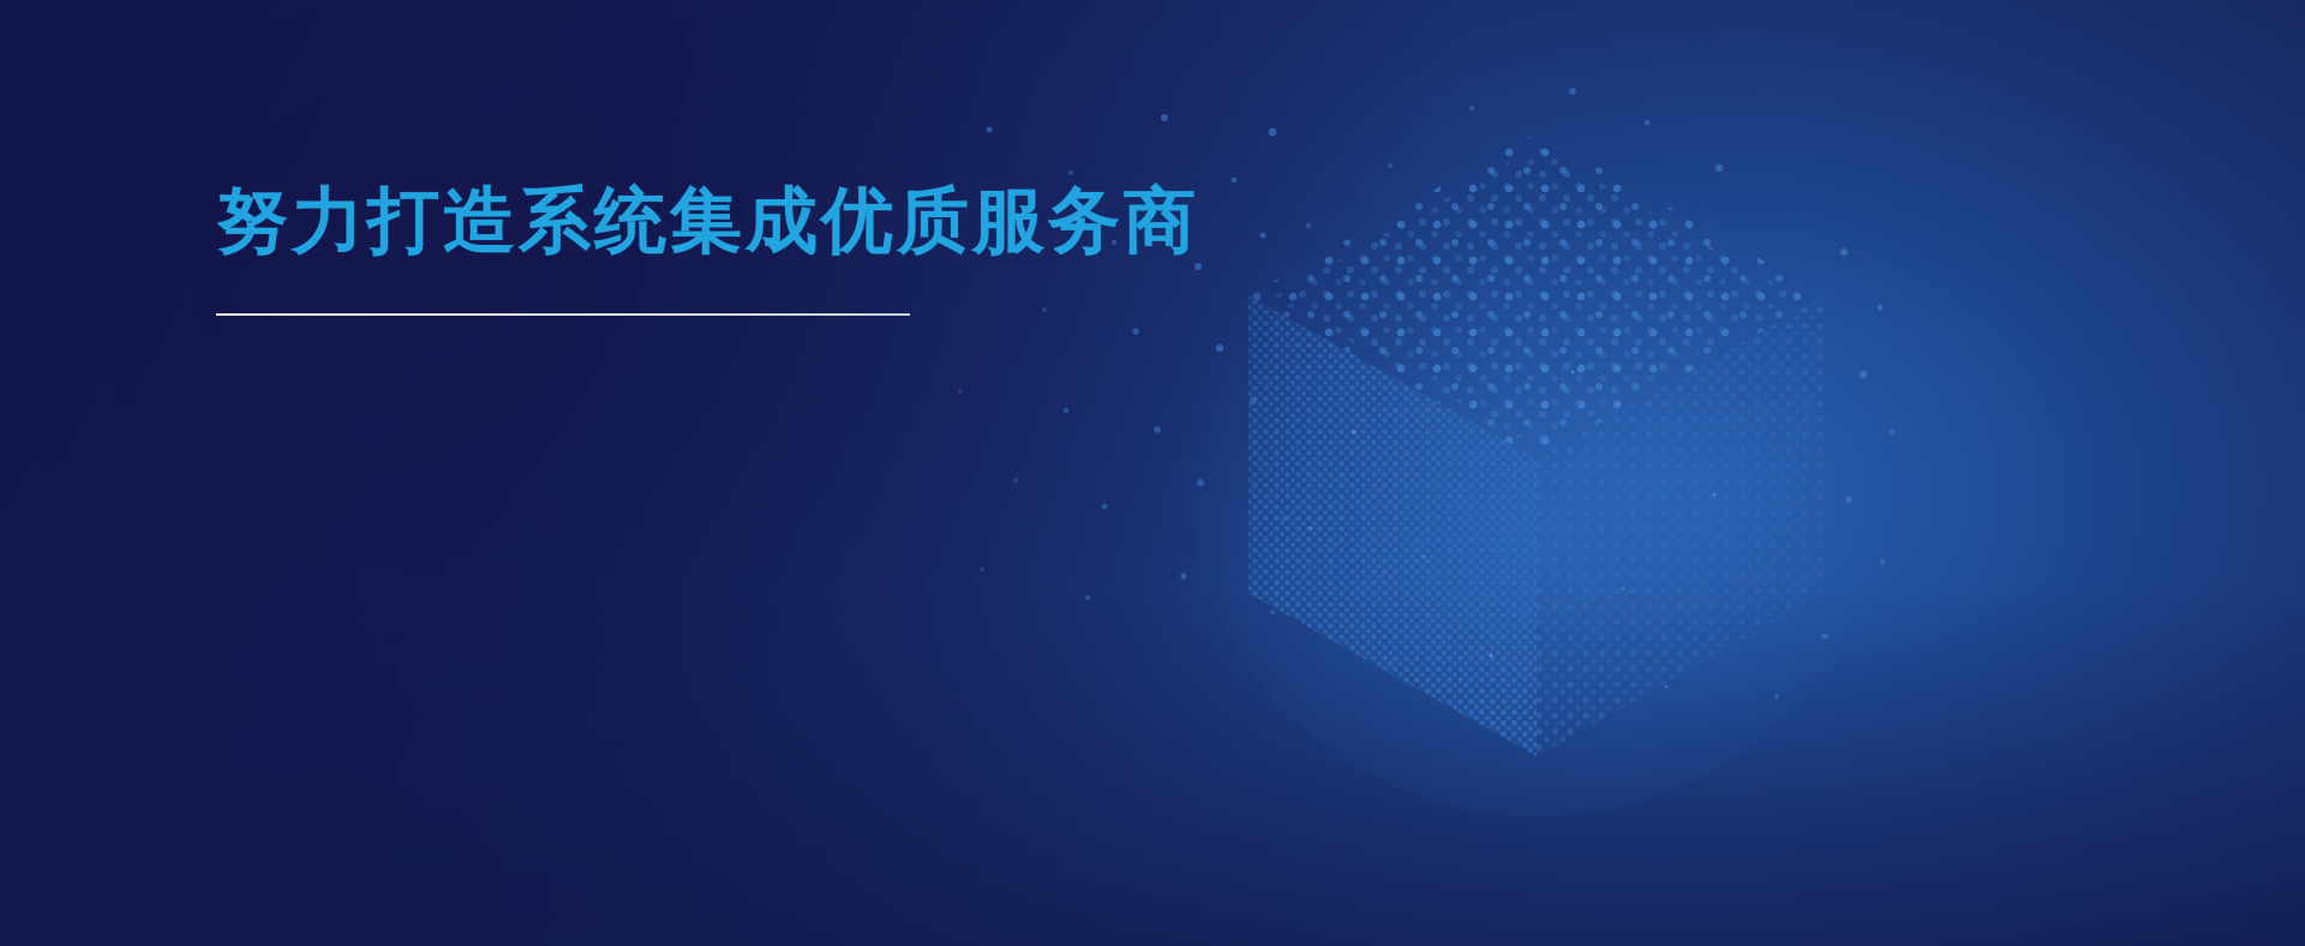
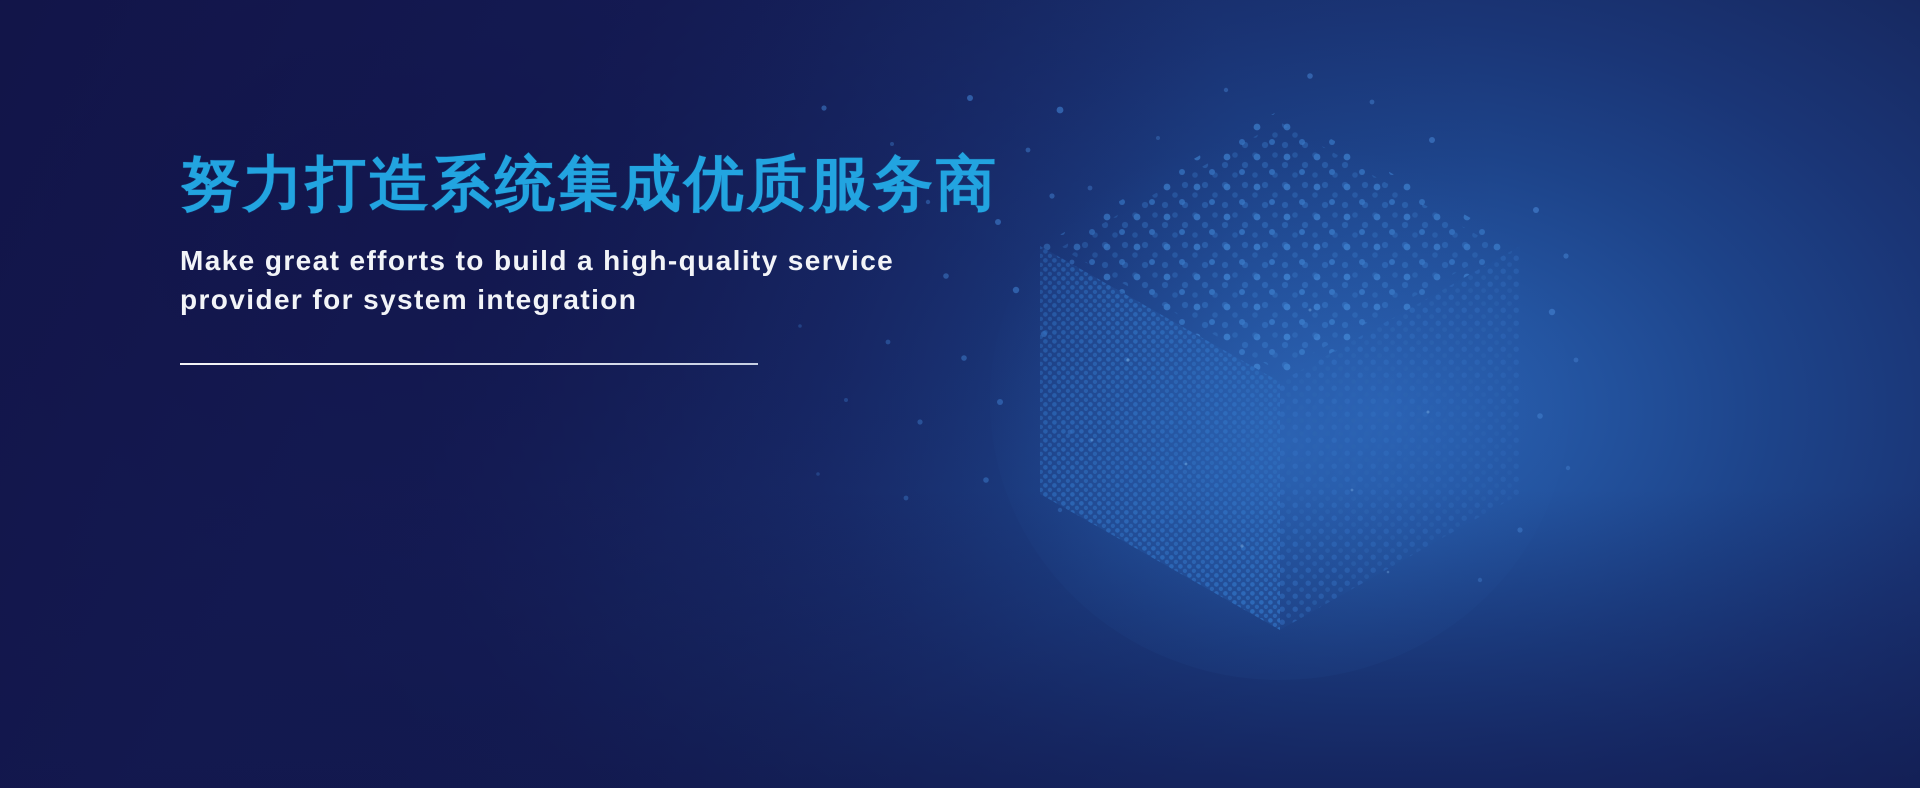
  努力打造系统集成优质服务商
+ Make great efforts to build a high-quality service
+ provider for system integration
